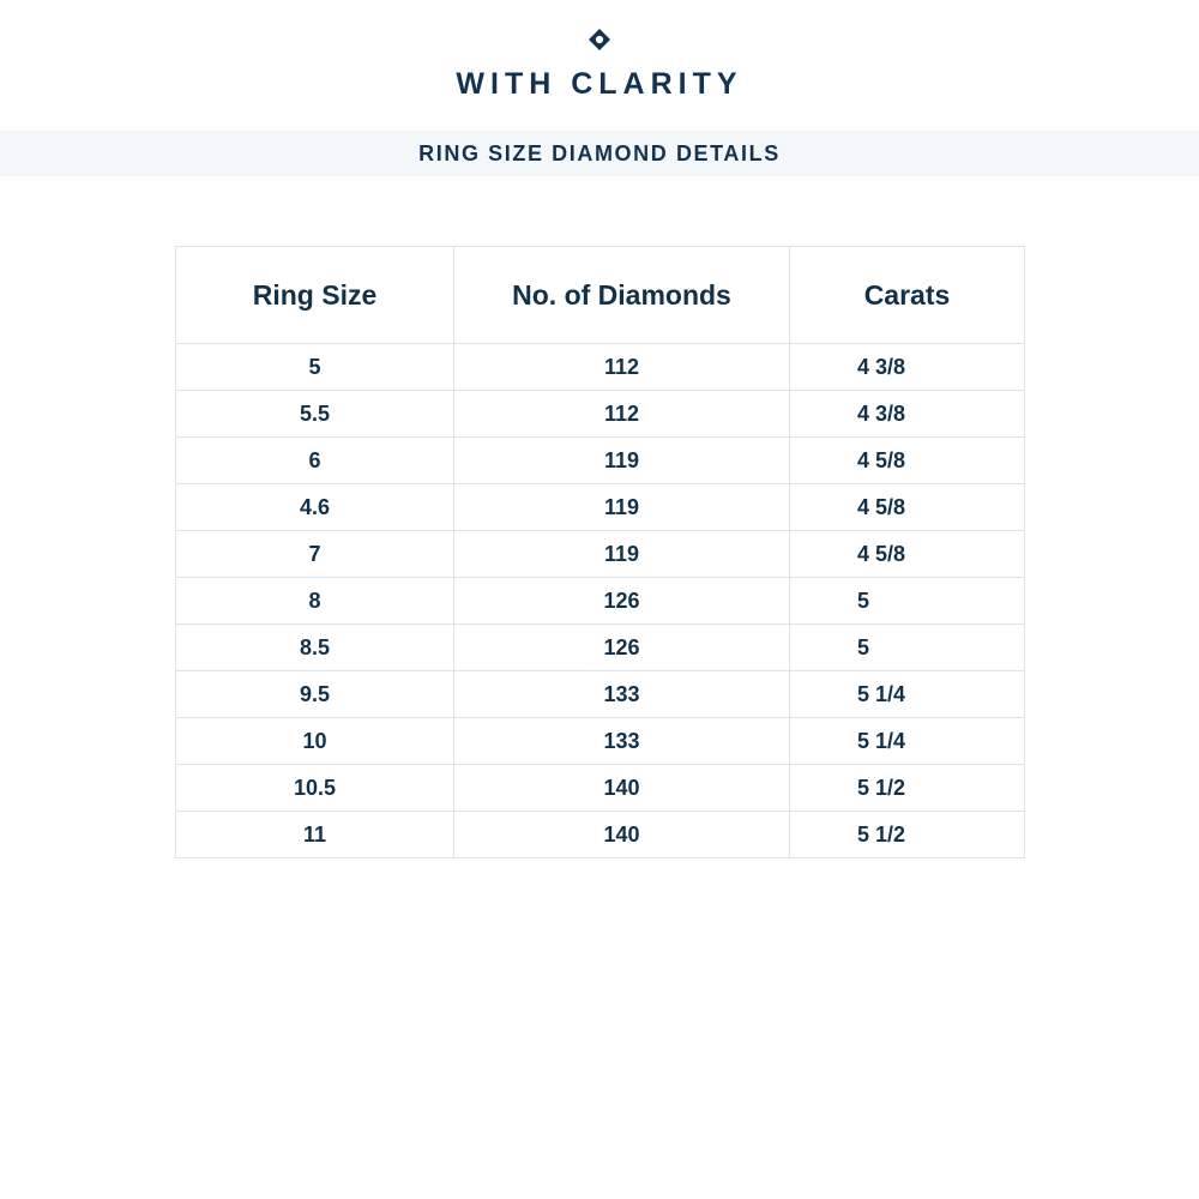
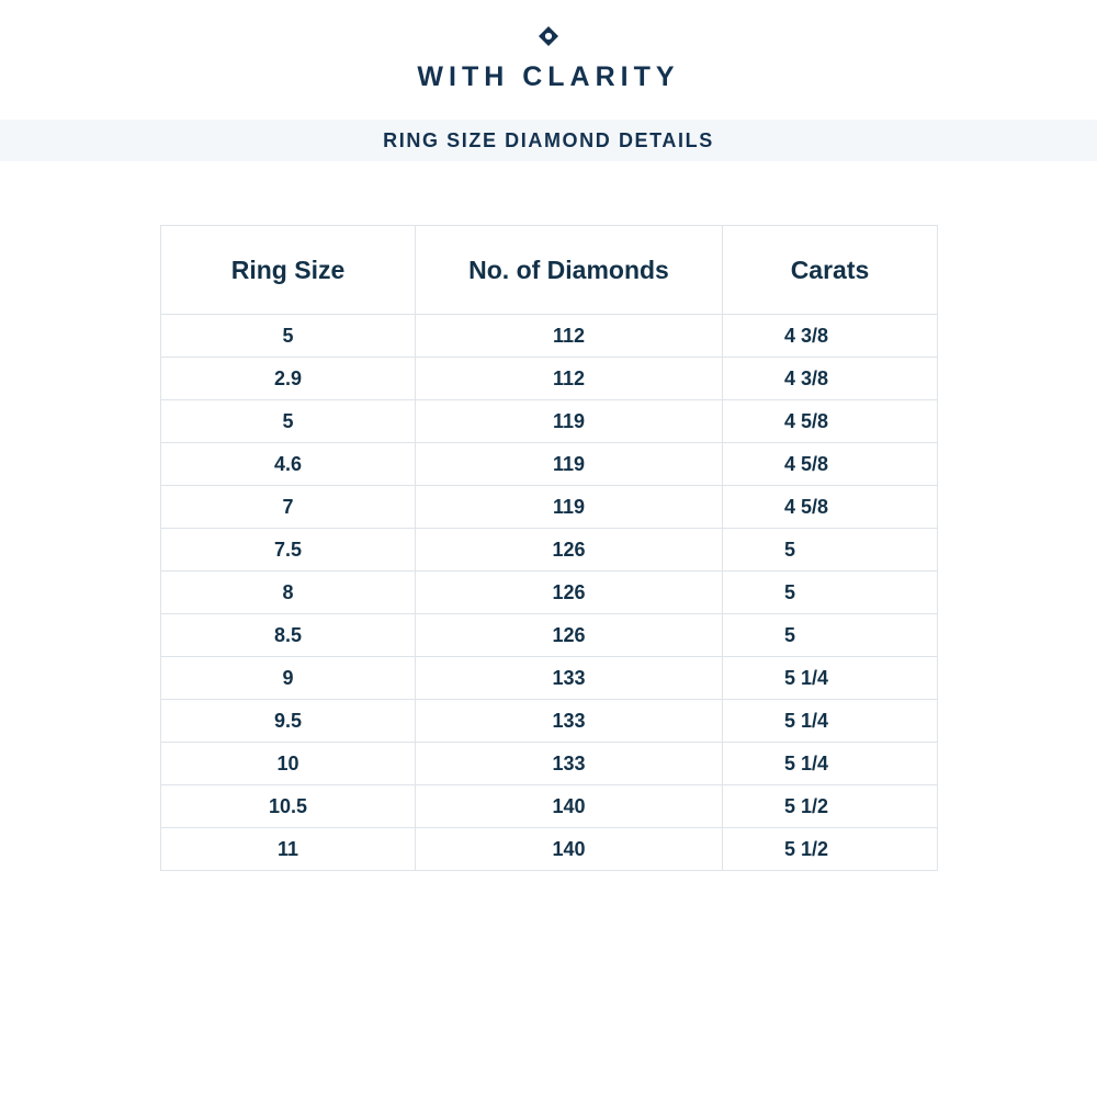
  WITH CLARITY
  RING SIZE DIAMOND DETAILS
  Ring Size	No. of Diamonds	Carats
  5	112	4 3/8
- 5.5	112	4 3/8
+ 2.9	112	4 3/8
- 6	119	4 5/8
+ 5	119	4 5/8
  4.6	119	4 5/8
  7	119	4 5/8
+ 7.5	126	5
  8	126	5
  8.5	126	5
+ 9	133	5 1/4
  9.5	133	5 1/4
  10	133	5 1/4
  10.5	140	5 1/2
  11	140	5 1/2
